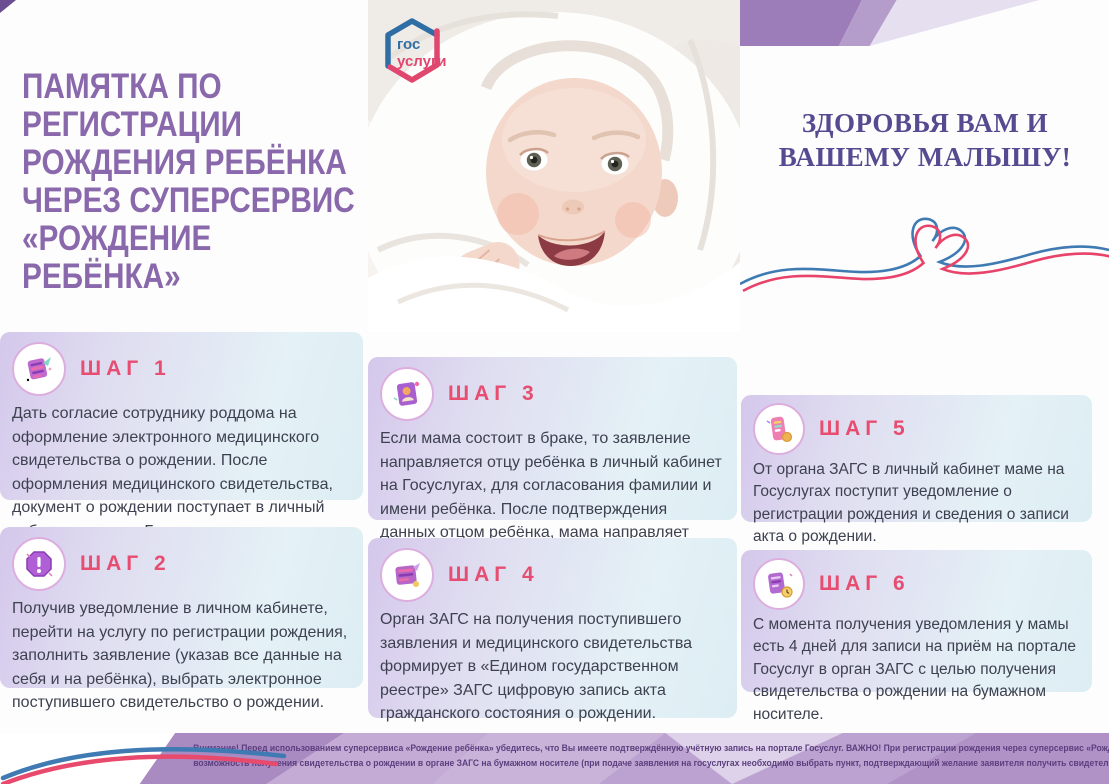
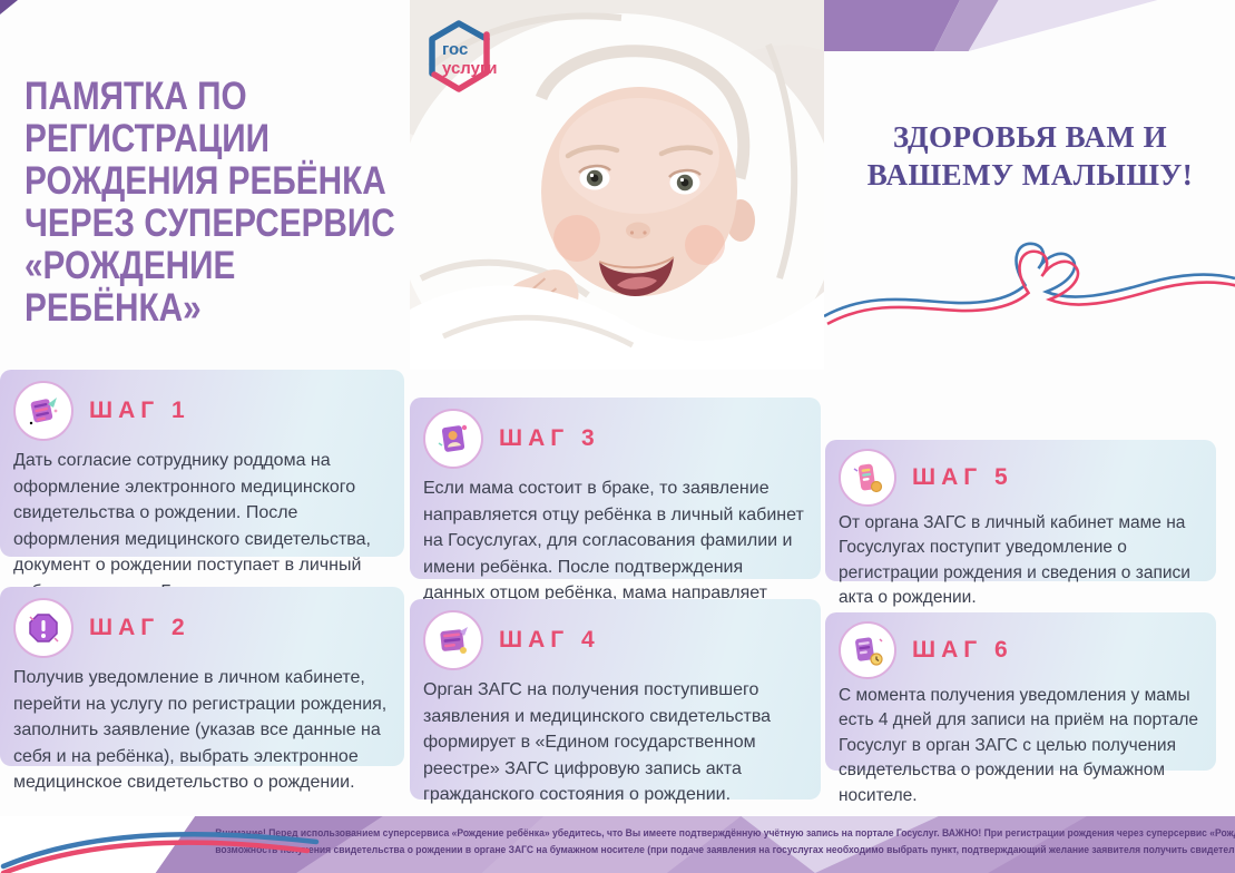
  ПАМЯТКА ПО
  РЕГИСТРАЦИИ
  РОЖДЕНИЯ РЕБЁНКА
  ЧЕРЕЗ СУПЕРСЕРВИС
  «РОЖДЕНИЕ РЕБЁНКА»
  гос
  услуги
  ЗДОРОВЬЯ ВАМ И
  ВАШЕМУ МАЛЫШУ!
  ШАГ 1
  Дать согласие сотруднику роддома на оформление электронного медицинского свидетельства о рождении. После оформления медицинского свидетельства, документ о рождении поступает в личный
  ШАГ 2
- Получив уведомление в личном кабинете, перейти на услугу по регистрации рождения, заполнить заявление (указав все данные на себя и на ребёнка), выбрать электронное поступившего свидетельство о рождении.
+ Получив уведомление в личном кабинете, перейти на услугу по регистрации рождения, заполнить заявление (указав все данные на себя и на ребёнка), выбрать электронное медицинское свидетельство о рождении.
  ШАГ 3
  Если мама состоит в браке, то заявление направляется отцу ребёнка в личный кабинет на Госуслугах, для согласования фамилии и имени ребёнка. После подтверждения данных отцом ребёнка, мама направляет
  ШАГ 4
  Орган ЗАГС на получения поступившего заявления и медицинского свидетельства формирует в «Едином государственном реестре» ЗАГС цифровую запись акта гражданского состояния о рождении.
  ШАГ 5
  От органа ЗАГС в личный кабинет маме на Госуслугах поступит уведомление о регистрации рождения и сведения о записи акта о рождении.
  ШАГ 6
  С момента получения уведомления у мамы есть 4 дней для записи на приём на портале Госуслуг в орган ЗАГС с целью получения свидетельства о рождении на бумажном носителе.
  мание! Перед использованием суперсервиса «Рождение ребёнка» убедитесь, что Вы имеете подтверждённую учётную запись на портале Госуслуг. ВАЖНО! При регистрации рождения через суперсервис «Рож
  возможностьения свидетельства о рождении в органе ЗАГС на бумажном носителе (при подаче заявления на госуслугах необходимо выбрать пункт, подтверждающий желание заявителя получить свидетел
